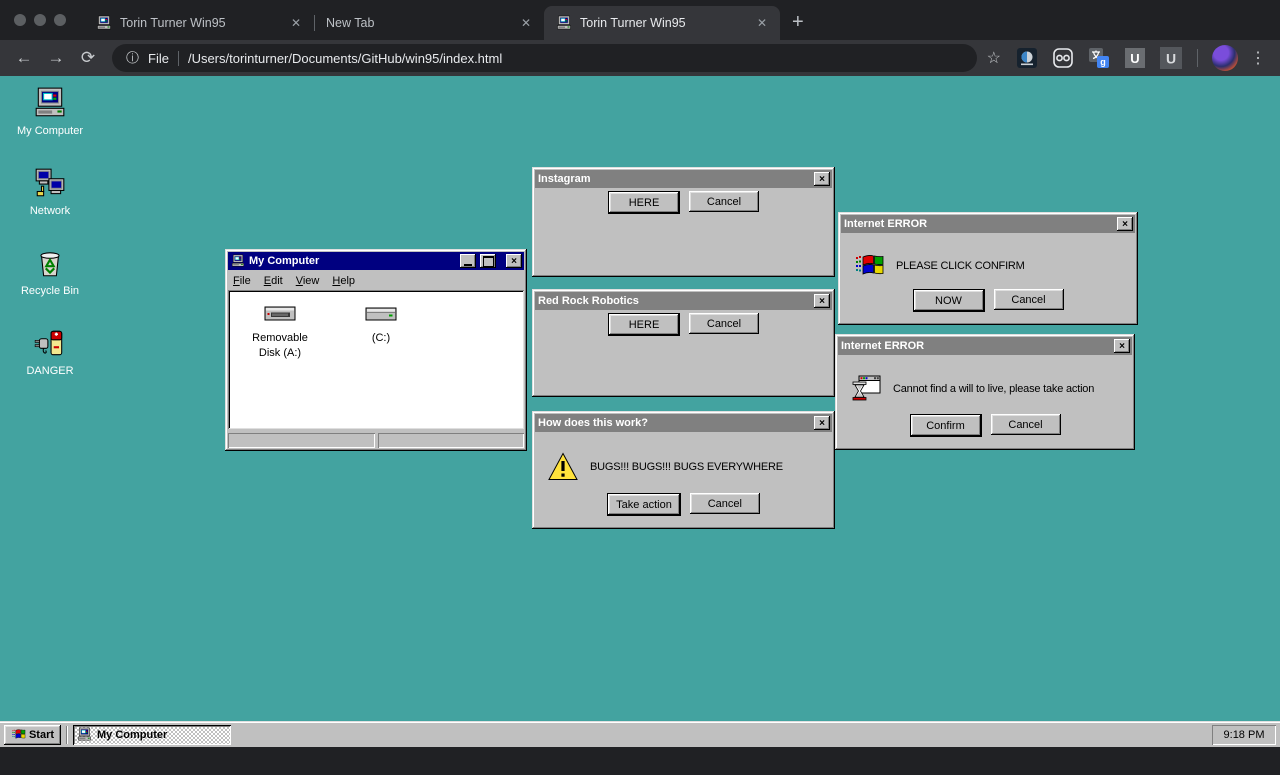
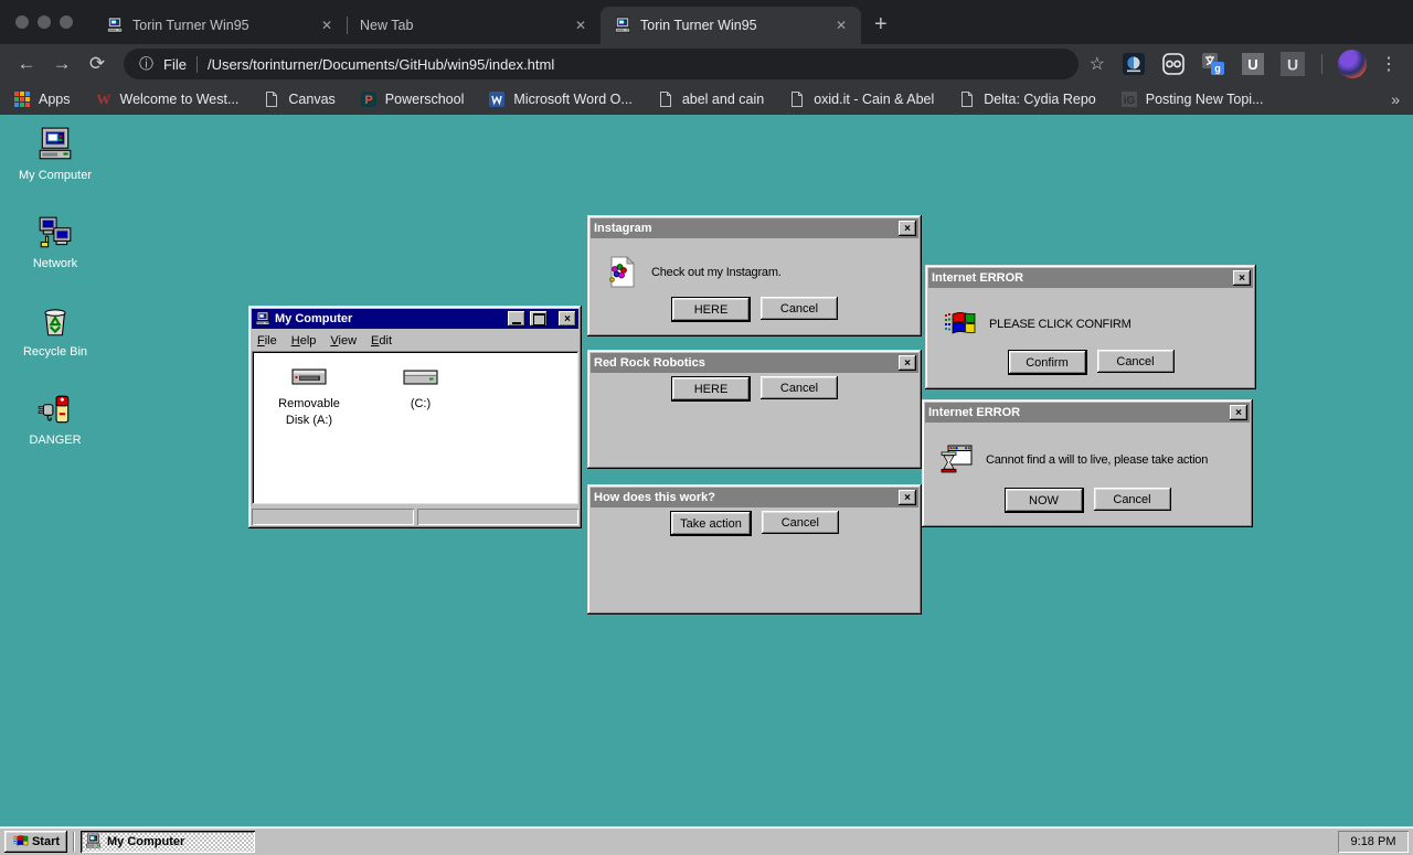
  Torin Turner Win95
  ✕
  New Tab
  ✕
  Torin Turner Win95
  ✕
  +
  ←
  →
  ⟳
  ⓘ
  File
  /Users/torinturner/Documents/GitHub/win95/index.html
  ☆
  ⋮
+ Apps
+ Welcome to West...
+ Canvas
+ Powerschool
+ Microsoft Word O...
+ abel and cain
+ oxid.it - Cain & Abel
+ Delta: Cydia Repo
+ Posting New Topi...
+ »
  My Computer
  Network
  Recycle Bin
  DANGER
  My Computer
  ×
  File
- Edit
+ Help
  View
- Help
+ Edit
  Removable Disk (A:)
  (C:)
  Instagram
  ×
+ Check out my Instagram.
  HERE
  Cancel
  Red Rock Robotics
  ×
  HERE
  Cancel
  How does this work?
  ×
- BUGS!!! BUGS!!! BUGS EVERYWHERE
  Take action
  Cancel
  Internet ERROR
  ×
  PLEASE CLICK CONFIRM
- NOW
+ Confirm
  Cancel
  Internet ERROR
  ×
  Cannot find a will to live, please take action
- Confirm
+ NOW
  Cancel
  Start
  My Computer
  9:18 PM
